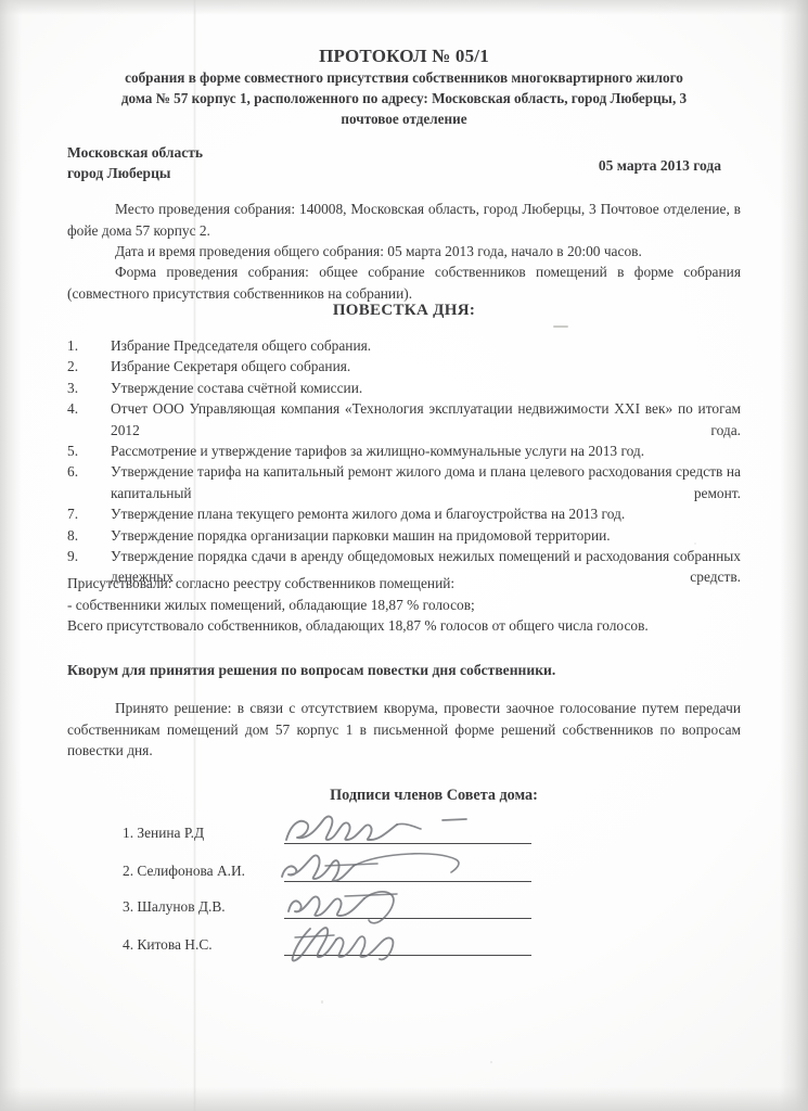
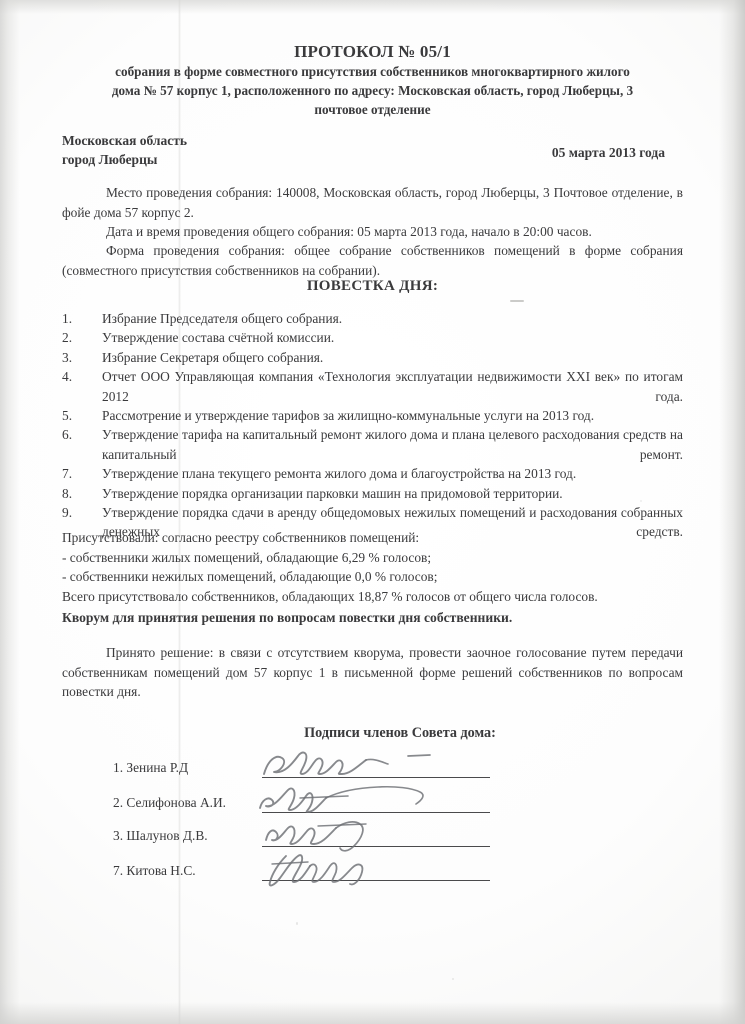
  ПРОТОКОЛ № 05/1
  собрания в форме совместного присутствия собственников многоквартирного жилого
  дома № 57 корпус 1, расположенного по адресу: Московская область, город Люберцы, 3
  почтовое отделение
  Московская область
  город Люберцы
  05 марта 2013 года
  Место проведения собрания: 140008, Московская область, город Люберцы, 3 Почтовое отделение, в фойе дома 57 корпус 2.
  Дата и время проведения общего собрания: 05 марта 2013 года, начало в 20:00 часов.
  Форма проведения собрания: общее собрание собственников помещений в форме собрания (совместного присутствия собственников на собрании).
  ПОВЕСТКА ДНЯ:
  1.
  Избрание Председателя общего собрания.
  2.
- Избрание Секретаря общего собрания.
+ Утверждение состава счётной комиссии.
  3.
- Утверждение состава счётной комиссии.
+ Избрание Секретаря общего собрания.
  4.
  Отчет ООО Управляющая компания «Технология эксплуатации недвижимости XXI век» по итогам 2012 года.
  5.
  Рассмотрение и утверждение тарифов за жилищно-коммунальные услуги на 2013 год.
  6.
  Утверждение тарифа на капитальный ремонт жилого дома и плана целевого расходования средств на капитальный ремонт.
  7.
  Утверждение плана текущего ремонта жилого дома и благоустройства на 2013 год.
  8.
  Утверждение порядка организации парковки машин на придомовой территории.
  9.
  Утверждение порядка сдачи в аренду общедомовых нежилых помещений и расходования собранных денежных средств.
  Присутствовали: согласно реестру собственников помещений:
- - собственники жилых помещений, обладающие 18,87 % голосов;
+ - собственники жилых помещений, обладающие 6,29 % голосов;
+ - собственники нежилых помещений, обладающие 0,0 % голосов;
  Всего присутствовало собственников, обладающих 18,87 % голосов от общего числа голосов.
  Кворум для принятия решения по вопросам повестки дня собственники.
  Принято решение: в связи с отсутствием кворума, провести заочное голосование путем передачи собственникам помещений дом 57 корпус 1 в письменной форме решений собственников по вопросам повестки дня.
  Подписи членов Совета дома:
  1. Зенина Р.Д
  2. Селифонова А.И.
  3. Шалунов Д.В.
- 4. Китова Н.С.
+ 7. Китова Н.С.
